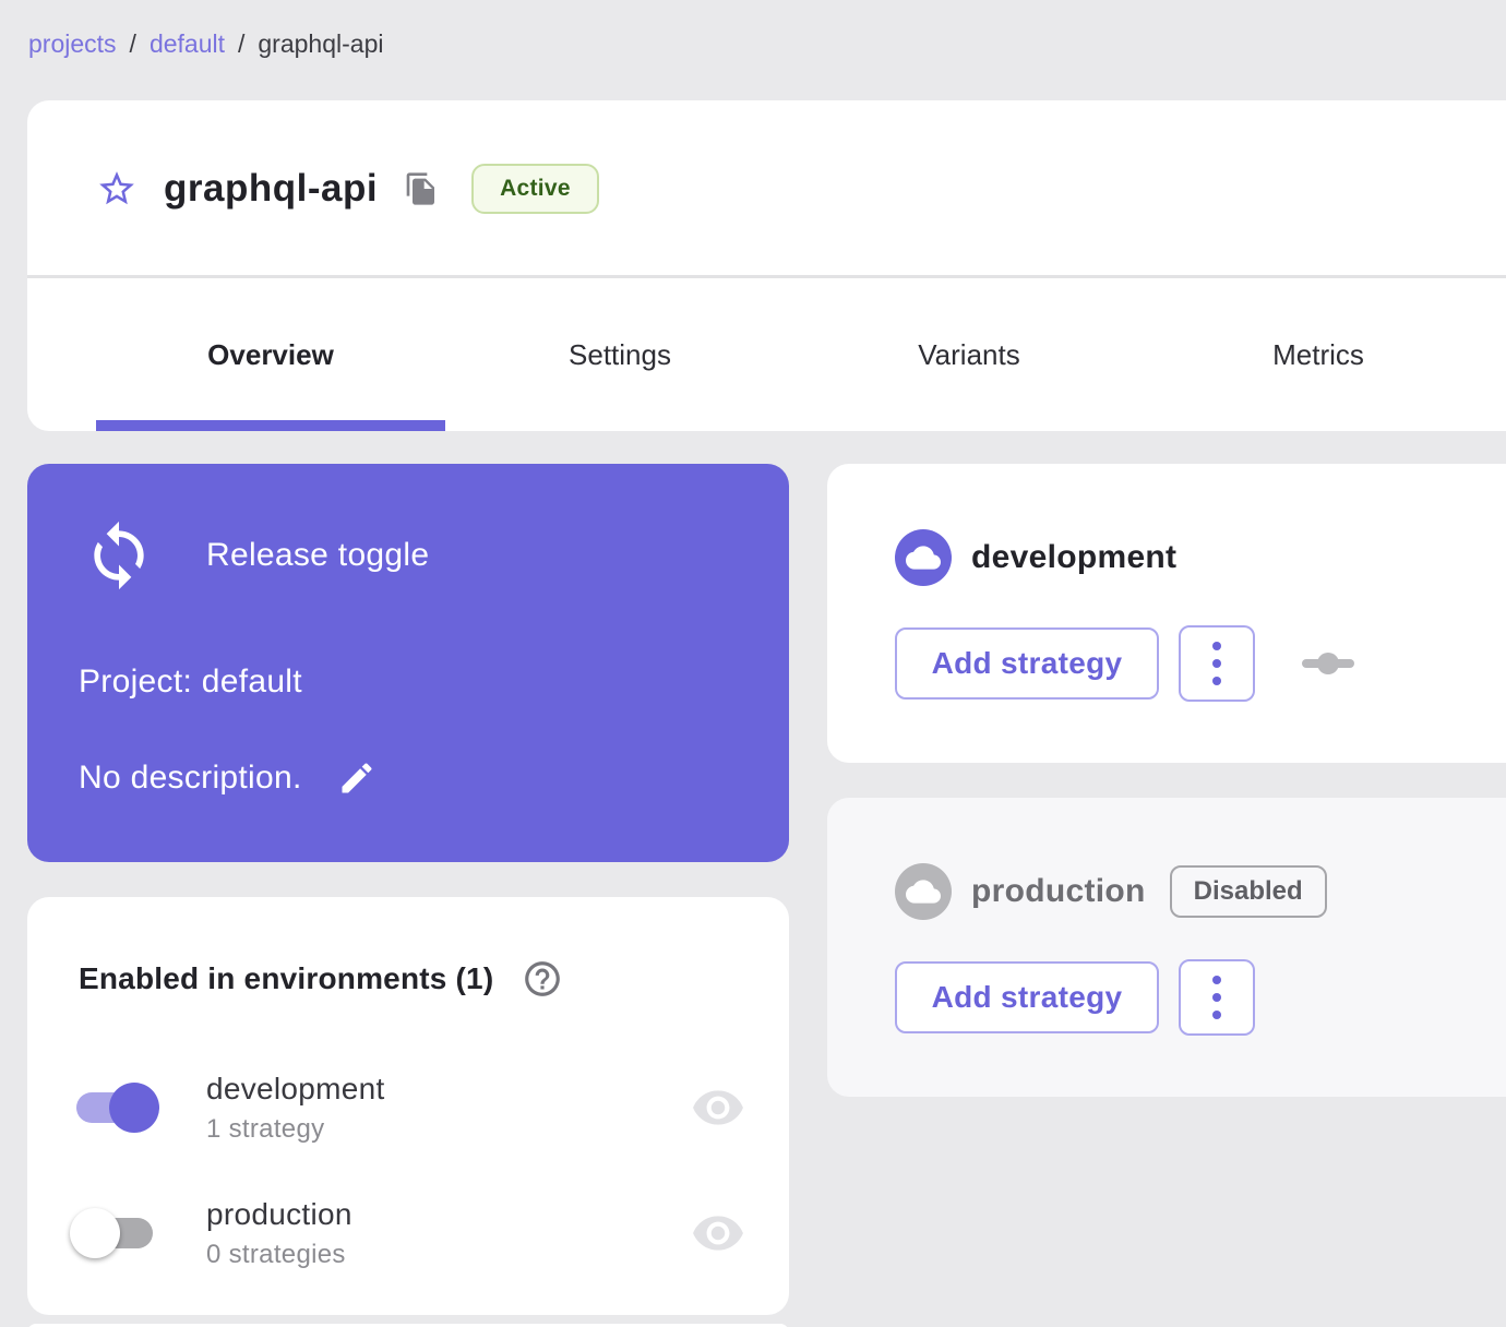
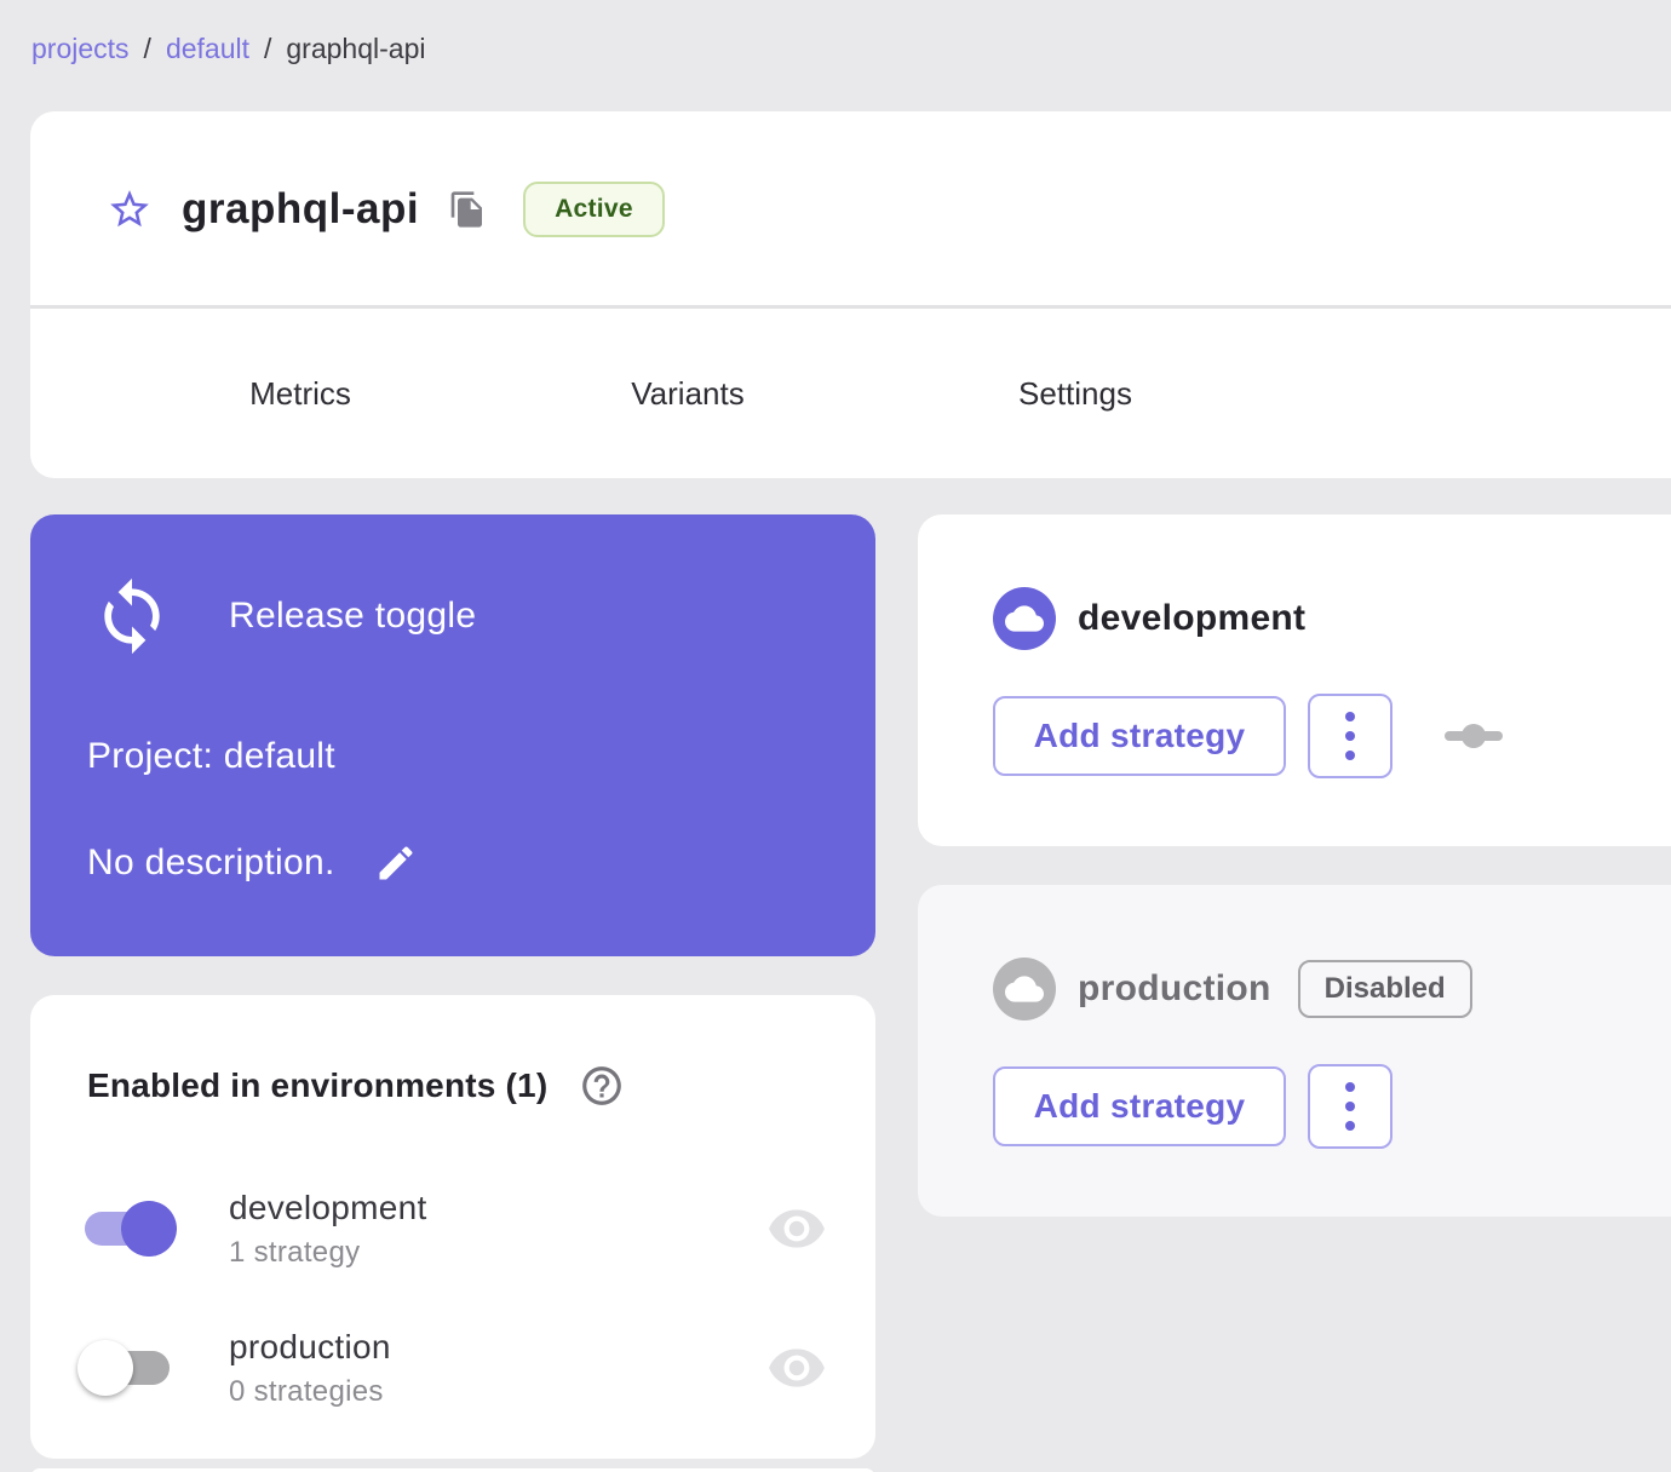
  projects
  /
  default
  /
  graphql-api
  graphql-api
  Active
- Overview
- Settings
+ Metrics
  Variants
- Metrics
+ Settings
  Release toggle
  Project: default
  No description.
  development
  Add strategy
  production
  Disabled
  Add strategy
  Enabled in environments (1)
  development
  1 strategy
  production
  0 strategies
